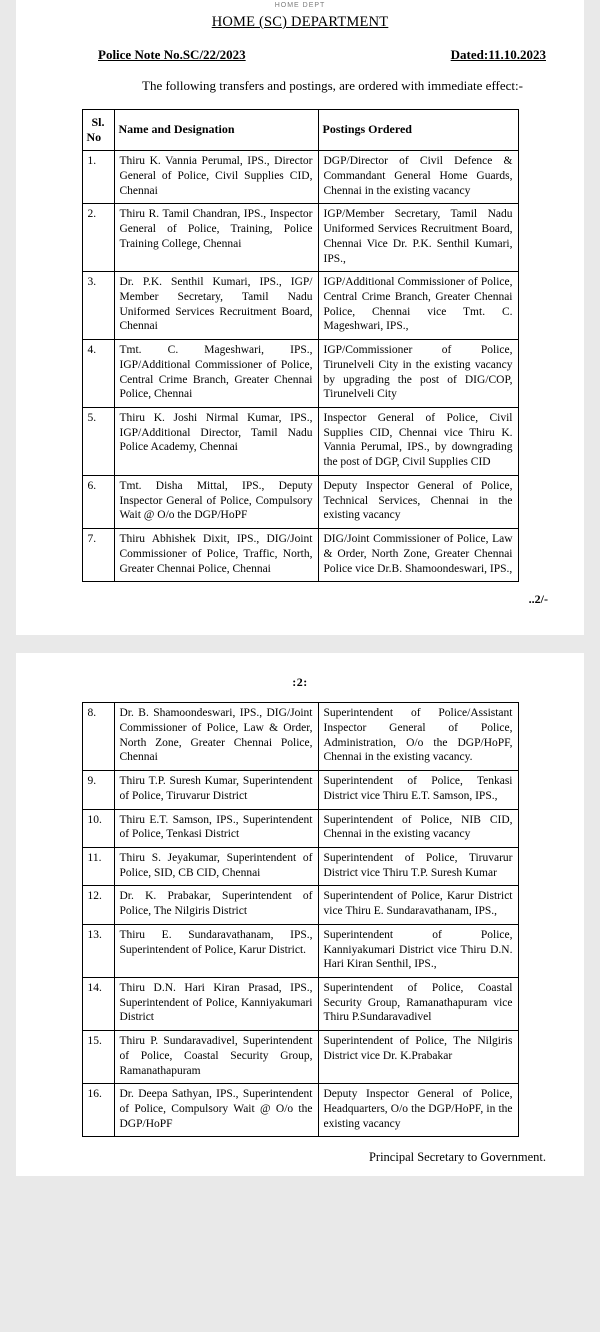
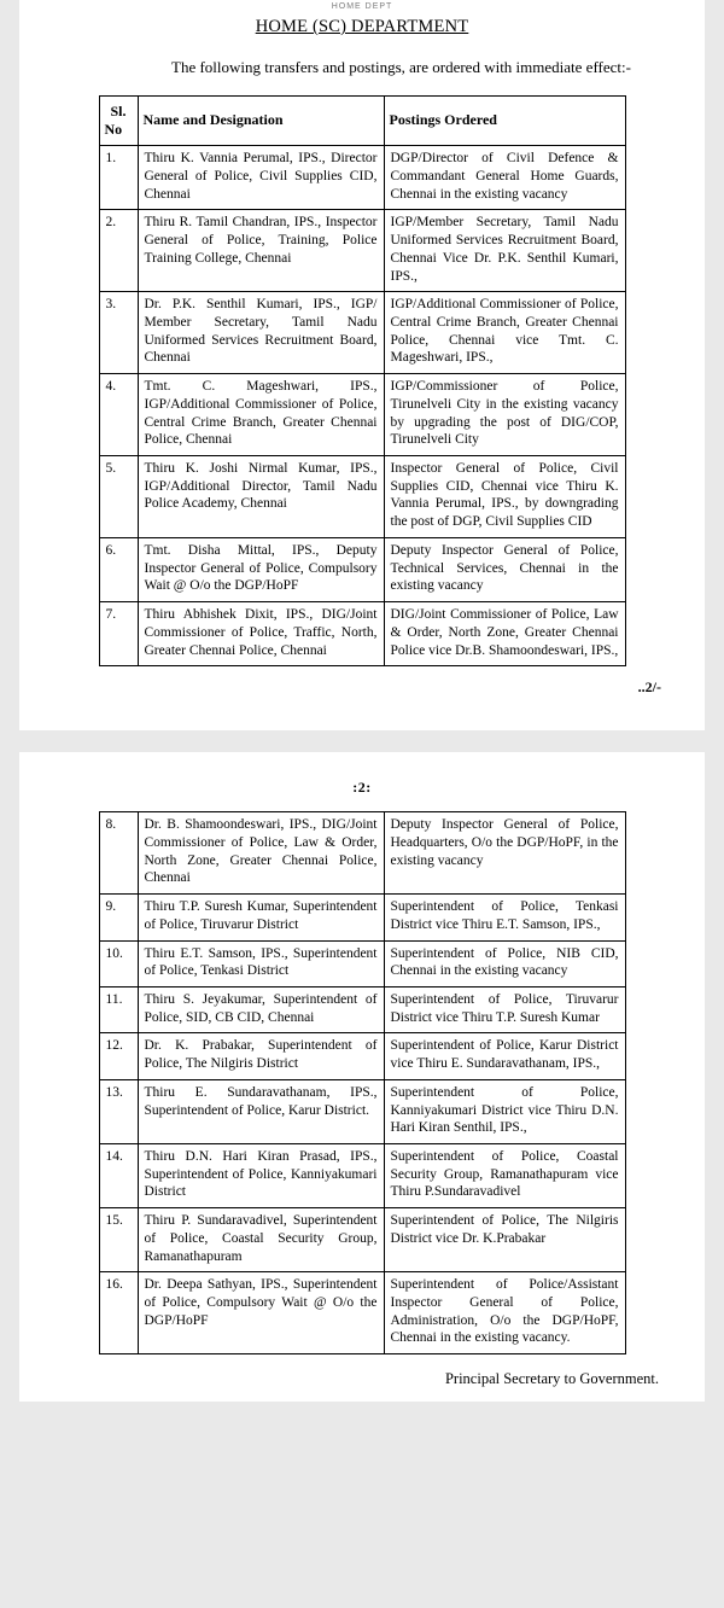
  HOME (SC) DEPARTMENT
- Police Note No.SC/22/2023
- Dated:11.10.2023
  The following transfers and postings, are ordered with immediate effect:-
  Sl. No	Name and Designation	Postings Ordered
  1.	Thiru K. Vannia Perumal, IPS., Director General of Police, Civil Supplies CID, Chennai	DGP/Director of Civil Defence & Commandant General Home Guards, Chennai in the existing vacancy
  2.	Thiru R. Tamil Chandran, IPS., Inspector General of Police, Training, Police Training College, Chennai	IGP/Member Secretary, Tamil Nadu Uniformed Services Recruitment Board, Chennai Vice Dr. P.K. Senthil Kumari, IPS.,
  3.	Dr. P.K. Senthil Kumari, IPS., IGP/ Member Secretary, Tamil Nadu Uniformed Services Recruitment Board, Chennai	IGP/Additional Commissioner of Police, Central Crime Branch, Greater Chennai Police, Chennai vice Tmt. C. Mageshwari, IPS.,
  4.	Tmt. C. Mageshwari, IPS., IGP/Additional Commissioner of Police, Central Crime Branch, Greater Chennai Police, Chennai	IGP/Commissioner of Police, Tirunelveli City in the existing vacancy by upgrading the post of DIG/COP, Tirunelveli City
  5.	Thiru K. Joshi Nirmal Kumar, IPS., IGP/Additional Director, Tamil Nadu Police Academy, Chennai	Inspector General of Police, Civil Supplies CID, Chennai vice Thiru K. Vannia Perumal, IPS., by downgrading the post of DGP, Civil Supplies CID
  6.	Tmt. Disha Mittal, IPS., Deputy Inspector General of Police, Compulsory Wait @ O/o the DGP/HoPF	Deputy Inspector General of Police, Technical Services, Chennai in the existing vacancy
  7.	Thiru Abhishek Dixit, IPS., DIG/Joint Commissioner of Police, Traffic, North, Greater Chennai Police, Chennai	DIG/Joint Commissioner of Police, Law & Order, North Zone, Greater Chennai Police vice Dr.B. Shamoondeswari, IPS.,
  ..2/-
  :2:
- 8.	Dr. B. Shamoondeswari, IPS., DIG/Joint Commissioner of Police, Law & Order, North Zone, Greater Chennai Police, Chennai	Superintendent of Police/Assistant Inspector General of Police, Administration, O/o the DGP/HoPF, Chennai in the existing vacancy.
+ 8.	Dr. B. Shamoondeswari, IPS., DIG/Joint Commissioner of Police, Law & Order, North Zone, Greater Chennai Police, Chennai	Deputy Inspector General of Police, Headquarters, O/o the DGP/HoPF, in the existing vacancy
  9.	Thiru T.P. Suresh Kumar, Superintendent of Police, Tiruvarur District	Superintendent of Police, Tenkasi District vice Thiru E.T. Samson, IPS.,
  10.	Thiru E.T. Samson, IPS., Superintendent of Police, Tenkasi District	Superintendent of Police, NIB CID, Chennai in the existing vacancy
  11.	Thiru S. Jeyakumar, Superintendent of Police, SID, CB CID, Chennai	Superintendent of Police, Tiruvarur District vice Thiru T.P. Suresh Kumar
  12.	Dr. K. Prabakar, Superintendent of Police, The Nilgiris District	Superintendent of Police, Karur District vice Thiru E. Sundaravathanam, IPS.,
  13.	Thiru E. Sundaravathanam, IPS., Superintendent of Police, Karur District.	Superintendent of Police, Kanniyakumari District vice Thiru D.N. Hari Kiran Senthil, IPS.,
  14.	Thiru D.N. Hari Kiran Prasad, IPS., Superintendent of Police, Kanniyakumari District	Superintendent of Police, Coastal Security Group, Ramanathapuram vice Thiru P.Sundaravadivel
  15.	Thiru P. Sundaravadivel, Superintendent of Police, Coastal Security Group, Ramanathapuram	Superintendent of Police, The Nilgiris District vice Dr. K.Prabakar
- 16.	Dr. Deepa Sathyan, IPS., Superintendent of Police, Compulsory Wait @ O/o the DGP/HoPF	Deputy Inspector General of Police, Headquarters, O/o the DGP/HoPF, in the existing vacancy
+ 16.	Dr. Deepa Sathyan, IPS., Superintendent of Police, Compulsory Wait @ O/o the DGP/HoPF	Superintendent of Police/Assistant Inspector General of Police, Administration, O/o the DGP/HoPF, Chennai in the existing vacancy.
  Principal Secretary to Government.
